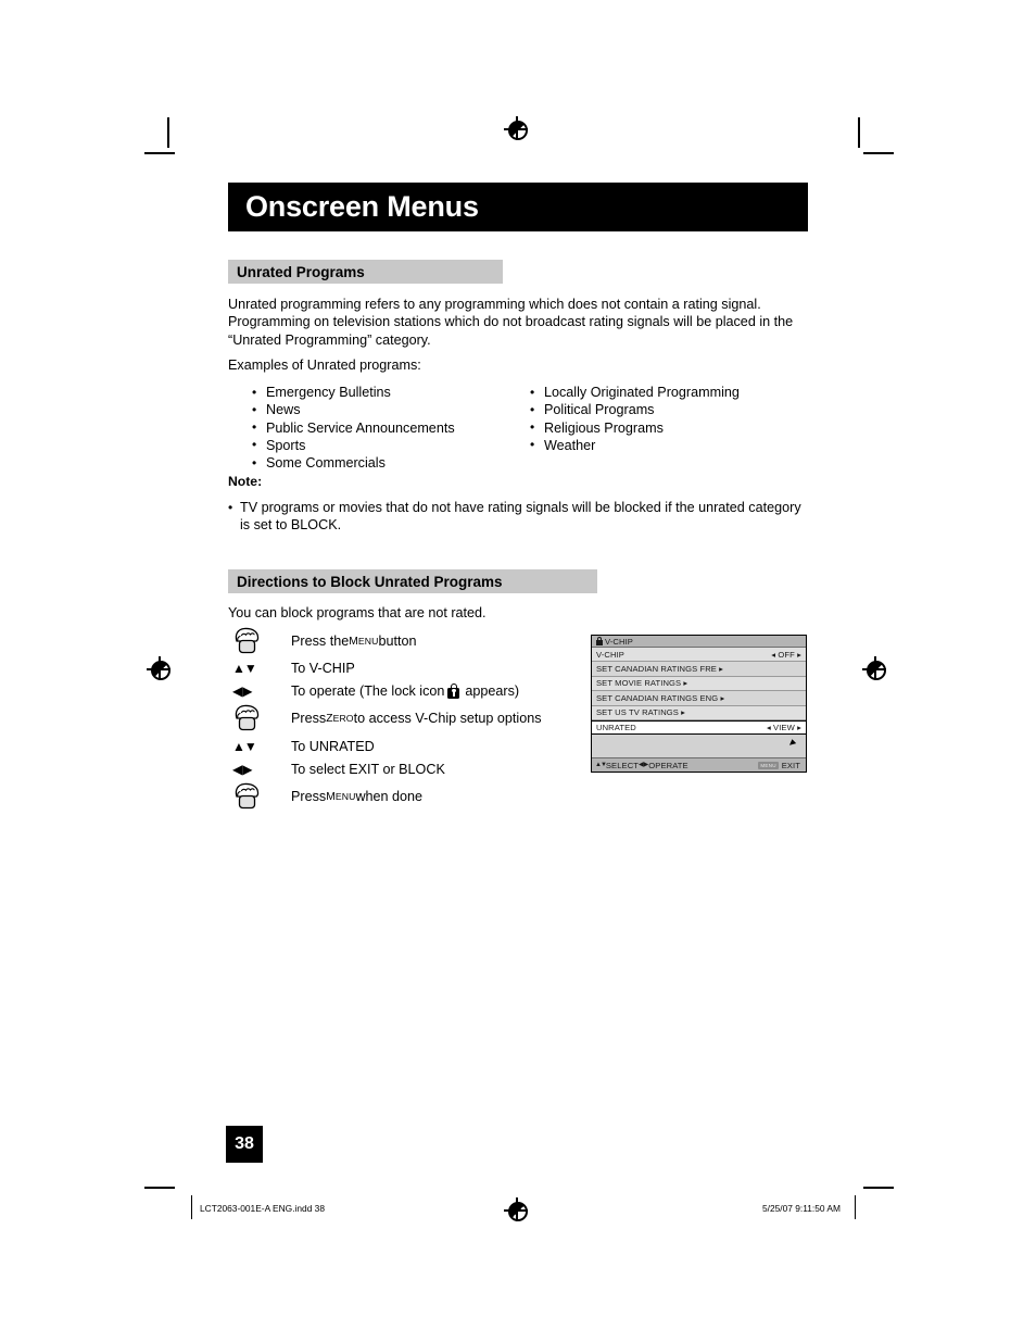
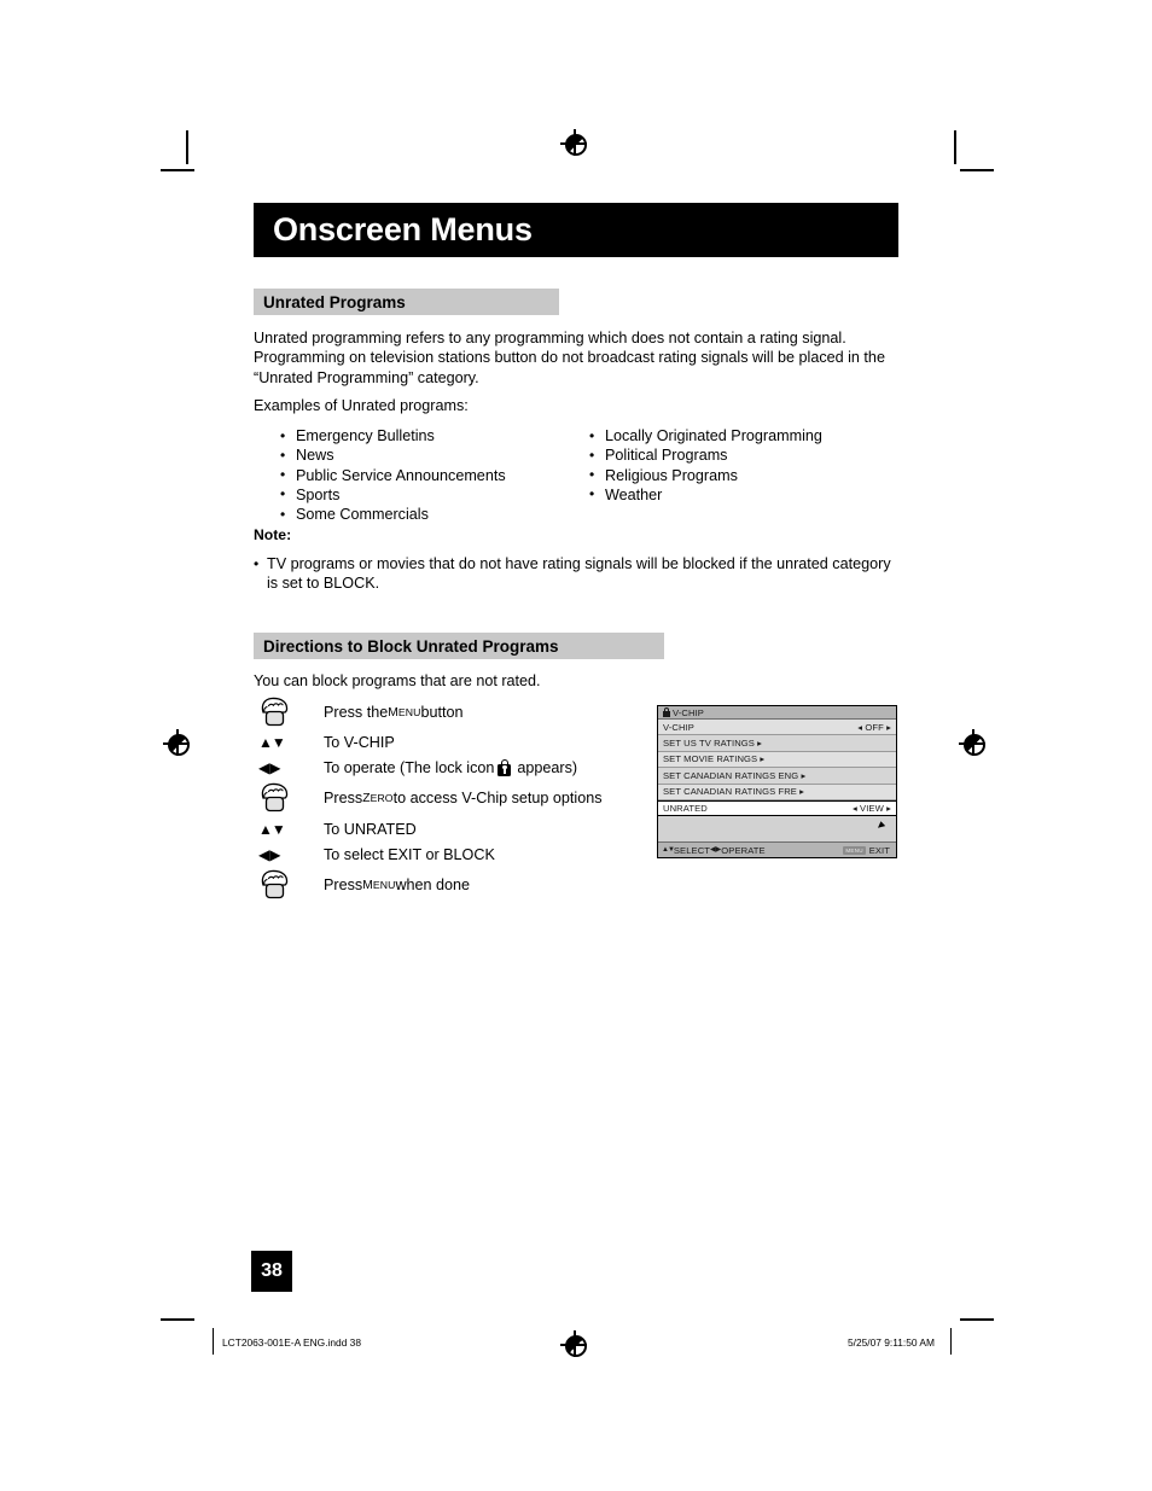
  Onscreen Menus
  Unrated Programs
- Unrated programming refers to any programming which does not contain a rating signal. Programming on television stations which do not broadcast rating signals will be placed in the “Unrated Programming” category.
+ Unrated programming refers to any programming which does not contain a rating signal. Programming on television stations button do not broadcast rating signals will be placed in the “Unrated Programming” category.
  Examples of Unrated programs:
  Emergency Bulletins
  News
  Public Service Announcements
  Sports
  Some Commercials
  Locally Originated Programming
  Political Programs
  Religious Programs
  Weather
  Note:
  TV programs or movies that do not have rating signals will be blocked if the unrated category is set to BLOCK.
  Directions to Block Unrated Programs
  You can block programs that are not rated.
  Press the
  MENU
  button
  ▲▼
  To V-CHIP
  ◀▶
  To operate (The lock icon
  appears)
  Press
  ZERO
  to access V-Chip setup options
  ▲▼
  To UNRATED
  ◀▶
  To select EXIT or BLOCK
  Press
  MENU
  when done
  V-CHIP
  V-CHIP
  ◂ OFF ▸
- SET CANADIAN RATINGS FRE ▸
+ SET US TV RATINGS ▸
  SET MOVIE RATINGS ▸
  SET CANADIAN RATINGS ENG ▸
- SET US TV RATINGS ▸
+ SET CANADIAN RATINGS FRE ▸
  UNRATED
  ◂ VIEW ▸
  SELECT
  OPERATE
  EXIT
  38
  LCT2063-001E-A ENG.indd 38
  5/25/07 9:11:50 AM
